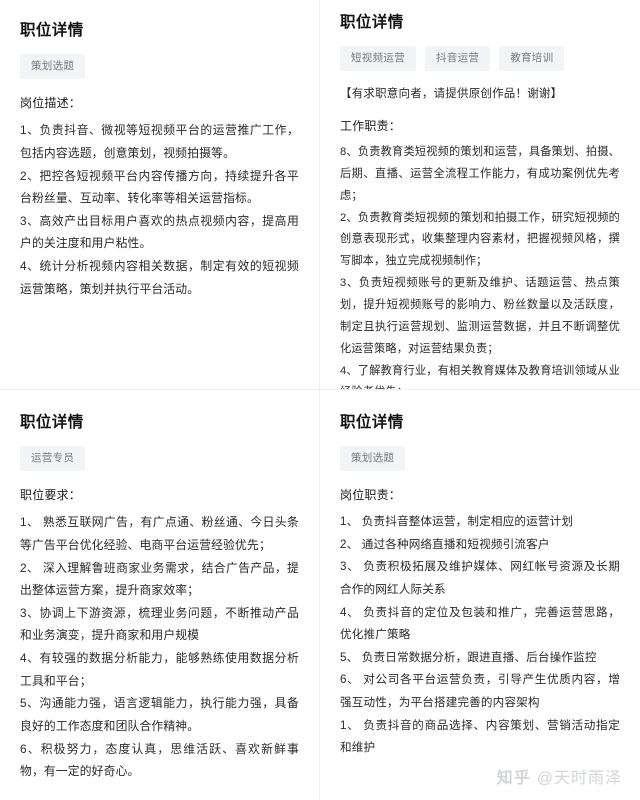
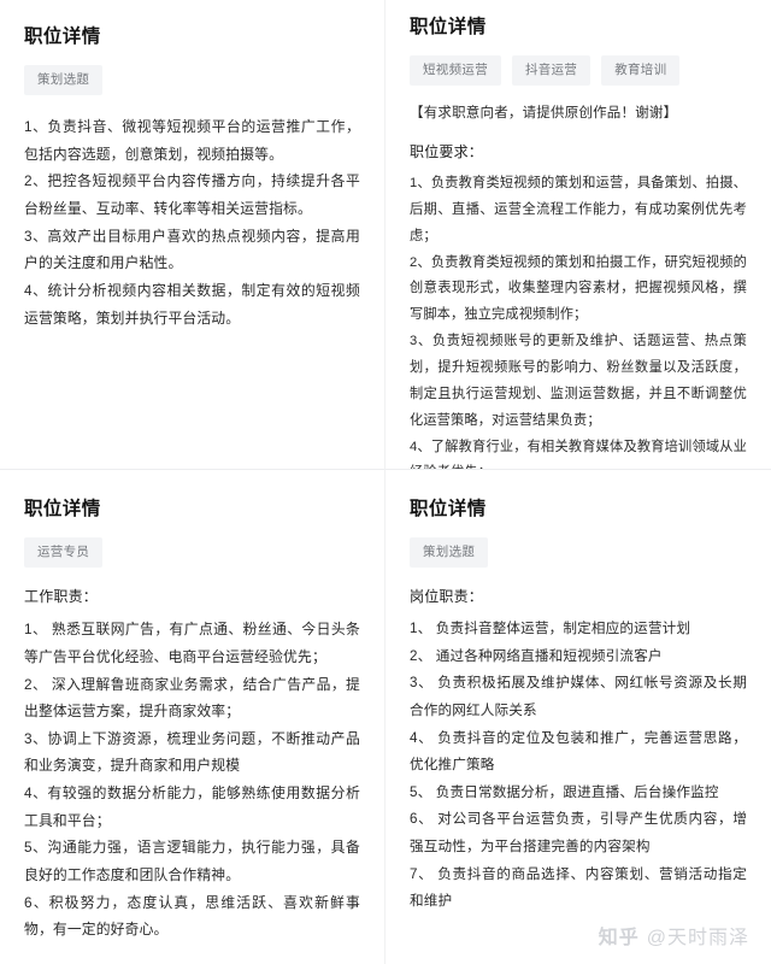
  职位详情
  策划选题
- 岗位描述：
  1、负责抖音、微视等短视频平台的运营推广工作，包括内容选题，创意策划，视频拍摄等。
  2、把控各短视频平台内容传播方向，持续提升各平台粉丝量、互动率、转化率等相关运营指标。
  3、高效产出目标用户喜欢的热点视频内容，提高用户的关注度和用户粘性。
  4、统计分析视频内容相关数据，制定有效的短视频运营策略，策划并执行平台活动。
  职位详情
  短视频运营
  抖音运营
  教育培训
  【有求职意向者，请提供原创作品！谢谢】
- 工作职责：
+ 职位要求：
- 8、负责教育类短视频的策划和运营，具备策划、拍摄、后期、直播、运营全流程工作能力，有成功案例优先考虑；
+ 1、负责教育类短视频的策划和运营，具备策划、拍摄、后期、直播、运营全流程工作能力，有成功案例优先考虑；
  2、负责教育类短视频的策划和拍摄工作，研究短视频的创意表现形式，收集整理内容素材，把握视频风格，撰写脚本，独立完成视频制作；
  3、负责短视频账号的更新及维护、话题运营、热点策划，提升短视频账号的影响力、粉丝数量以及活跃度，制定且执行运营规划、监测运营数据，并且不断调整优化运营策略，对运营结果负责；
  4、了解教育行业，有相关教育媒体及教育培训领域从业
  职位详情
  运营专员
- 职位要求：
+ 工作职责：
  1、 熟悉互联网广告，有广点通、粉丝通、今日头条等广告平台优化经验、电商平台运营经验优先；
  2、 深入理解鲁班商家业务需求，结合广告产品，提出整体运营方案，提升商家效率；
  3、协调上下游资源，梳理业务问题，不断推动产品和业务演变，提升商家和用户规模
  4、有较强的数据分析能力，能够熟练使用数据分析工具和平台；
  5、沟通能力强，语言逻辑能力，执行能力强，具备良好的工作态度和团队合作精神。
  6、积极努力，态度认真，思维活跃、喜欢新鲜事物，有一定的好奇心。
  职位详情
  策划选题
  岗位职责：
  1、 负责抖音整体运营，制定相应的运营计划
  2、 通过各种网络直播和短视频引流客户
  3、 负责积极拓展及维护媒体、网红帐号资源及长期合作的网红人际关系
  4、 负责抖音的定位及包装和推广，完善运营思路，优化推广策略
  5、 负责日常数据分析，跟进直播、后台操作监控
  6、 对公司各平台运营负责，引导产生优质内容，增强互动性，为平台搭建完善的内容架构
- 1、 负责抖音的商品选择、内容策划、营销活动指定和维护
+ 7、 负责抖音的商品选择、内容策划、营销活动指定和维护
  知乎
  @天时雨泽
